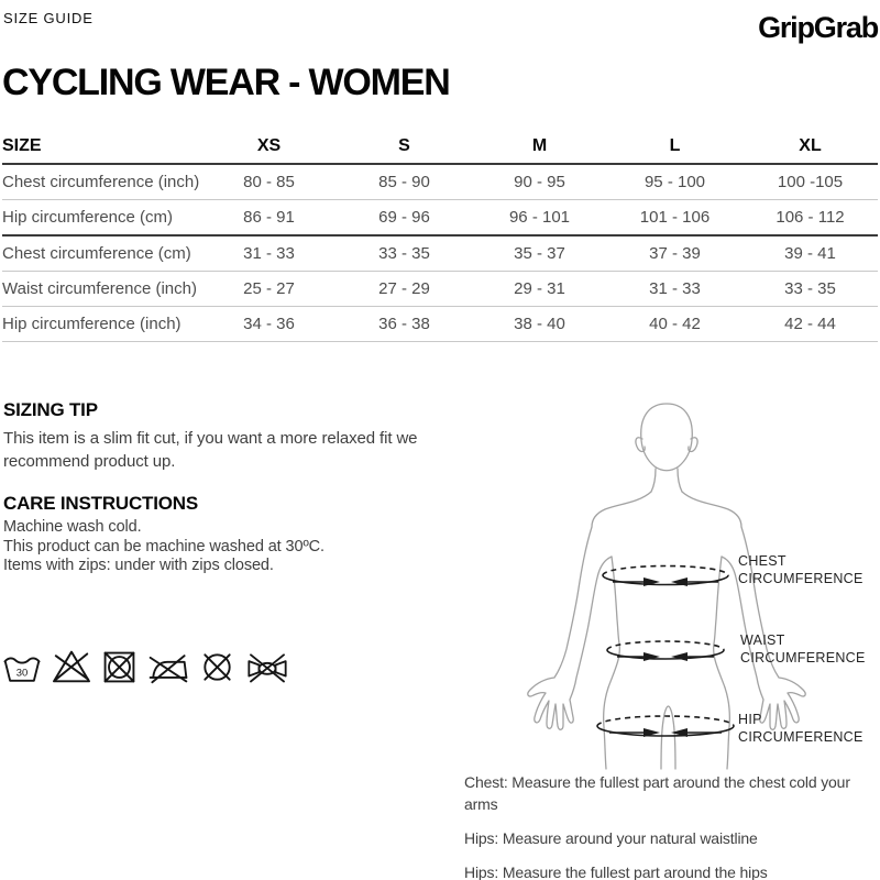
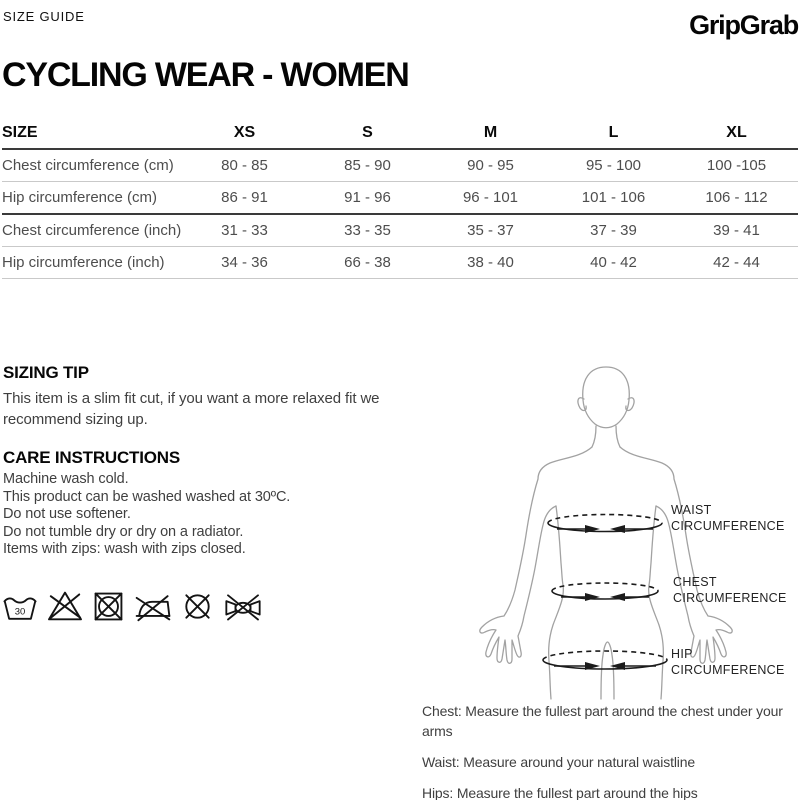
  SIZE GUIDE
  GripGrab
  CYCLING WEAR - WOMEN
  SIZE	XS	S	M	L	XL
- Chest circumference (inch)	80 - 85	85 - 90	90 - 95	95 - 100	100 -105
+ Chest circumference (cm)	80 - 85	85 - 90	90 - 95	95 - 100	100 -105
- Hip circumference (cm)	86 - 91	69 - 96	96 - 101	101 - 106	106 - 112
+ Hip circumference (cm)	86 - 91	91 - 96	96 - 101	101 - 106	106 - 112
- Chest circumference (cm)	31 - 33	33 - 35	35 - 37	37 - 39	39 - 41
+ Chest circumference (inch)	31 - 33	33 - 35	35 - 37	37 - 39	39 - 41
- Waist circumference (inch)	25 - 27	27 - 29	29 - 31	31 - 33	33 - 35
- Hip circumference (inch)	34 - 36	36 - 38	38 - 40	40 - 42	42 - 44
+ Hip circumference (inch)	34 - 36	66 - 38	38 - 40	40 - 42	42 - 44
  SIZING TIP
- This item is a slim fit cut, if you want a more relaxed fit we recommend product up.
+ This item is a slim fit cut, if you want a more relaxed fit we recommend sizing up.
  CARE INSTRUCTIONS
  Machine wash cold.
- This product can be machine washed at 30ºC.
+ This product can be washed washed at 30ºC.
+ Do not use softener.
+ Do not tumble dry or dry on a radiator.
- Items with zips: under with zips closed.
+ Items with zips: wash with zips closed.
  30
- CHEST
+ WAIST
  CIRCUMFERENCE
- WAIST
+ CHEST
  CIRCUMFERENCE
  HIP
  CIRCUMFERENCE
- Chest: Measure the fullest part around the chest cold your arms
+ Chest: Measure the fullest part around the chest under your arms
- Hips: Measure around your natural waistline
+ Waist: Measure around your natural waistline
  Hips: Measure the fullest part around the hips
